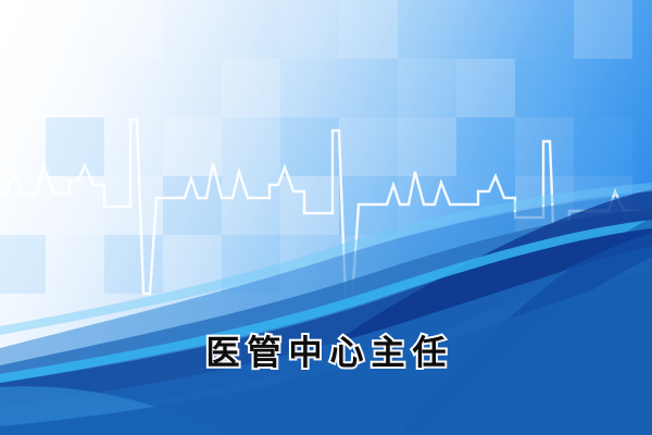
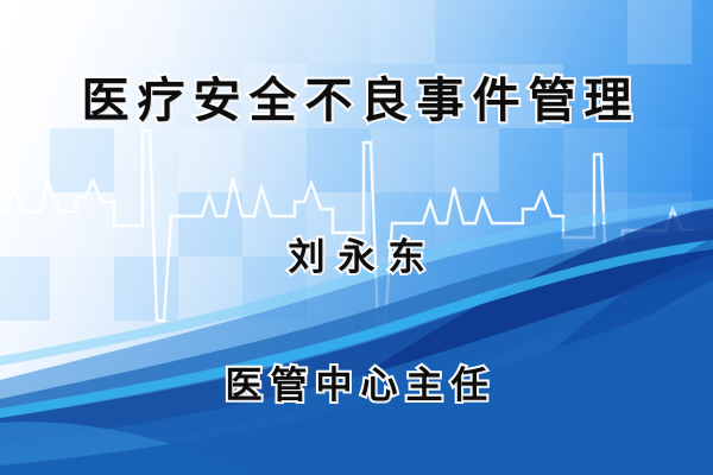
+ 医疗安全不良事件管理
+ 刘永东
  医管中心主任
